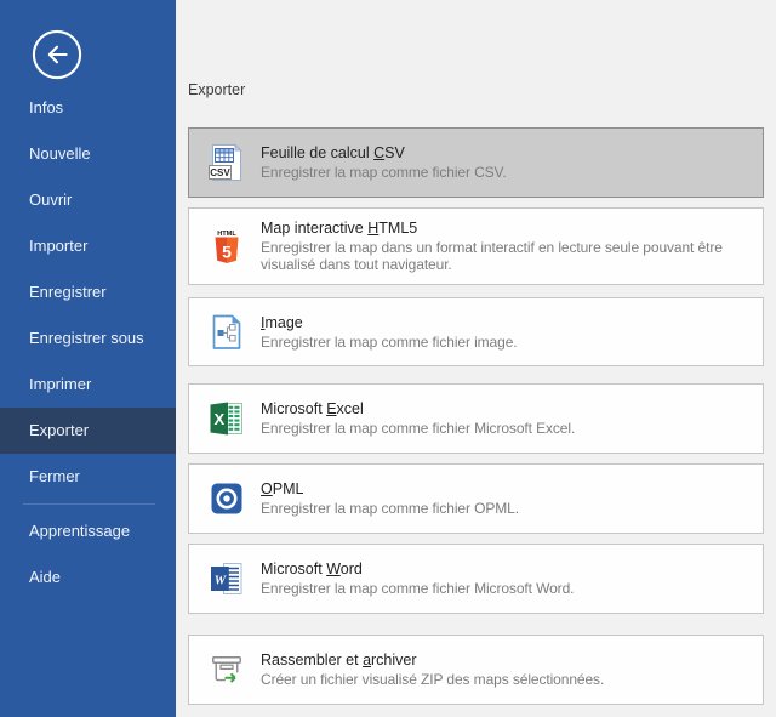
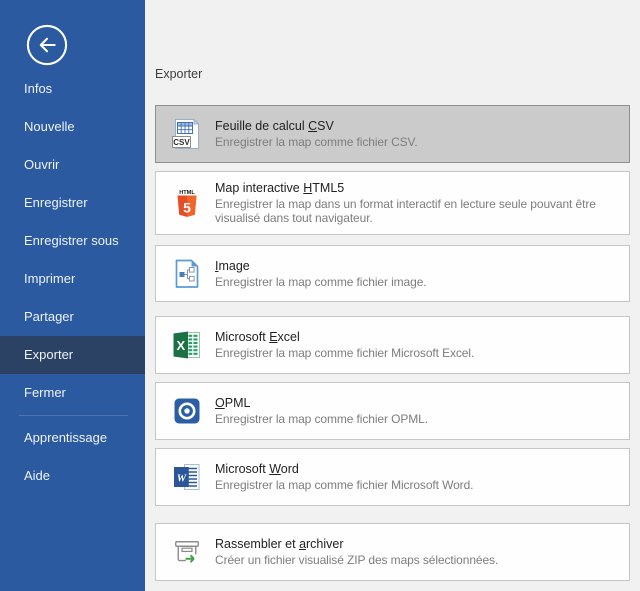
  Infos
  Nouvelle
  Ouvrir
- Importer
  Enregistrer
  Enregistrer sous
  Imprimer
+ Partager
  Exporter
  Fermer
  Apprentissage
  Aide
  Exporter
  CSV
  Feuille de calcul CSV
  Enregistrer la map comme fichier CSV.
  5
  Map interactive HTML5
  Enregistrer la map dans un format interactif en lecture seule pouvant être visualisé dans tout navigateur.
  Image
  Enregistrer la map comme fichier image.
  X
  Microsoft Excel
  Enregistrer la map comme fichier Microsoft Excel.
  OPML
  Enregistrer la map comme fichier OPML.
  W
  Microsoft Word
  Enregistrer la map comme fichier Microsoft Word.
  Rassembler et archiver
  Créer un fichier visualisé ZIP des maps sélectionnées.
